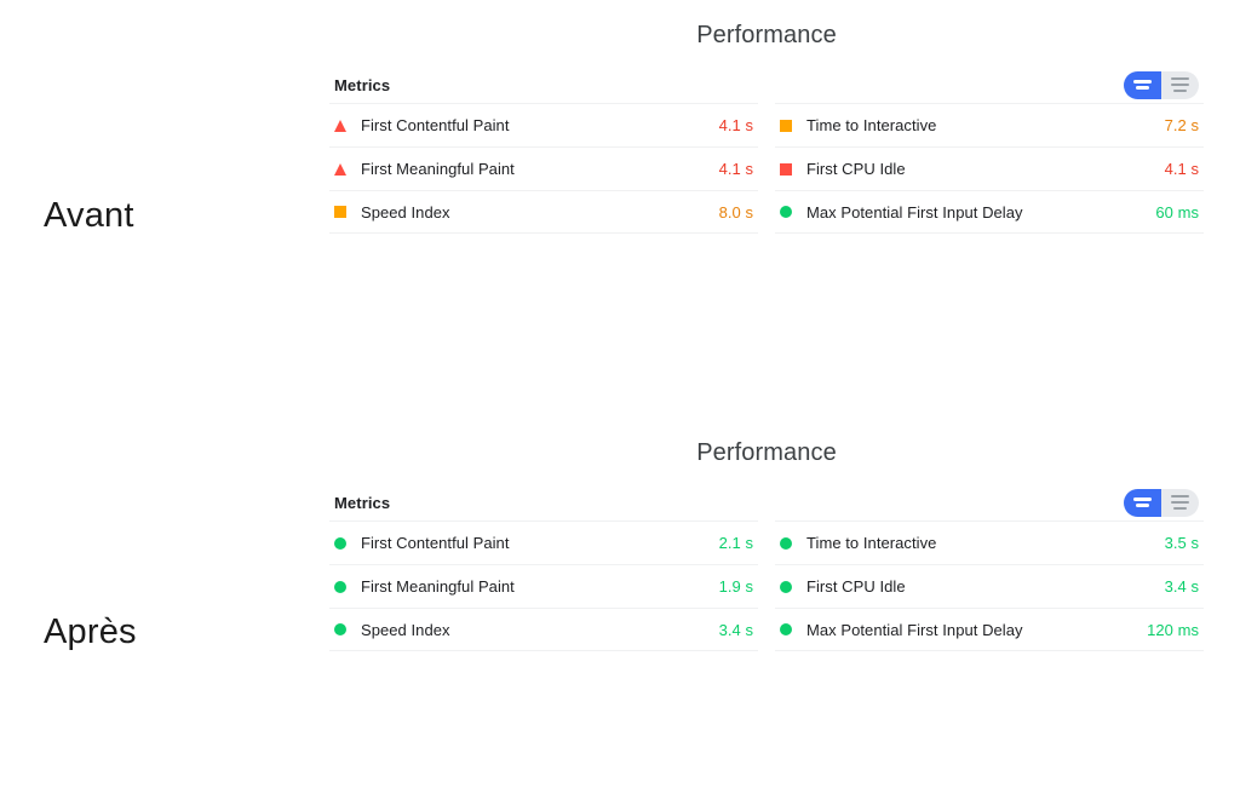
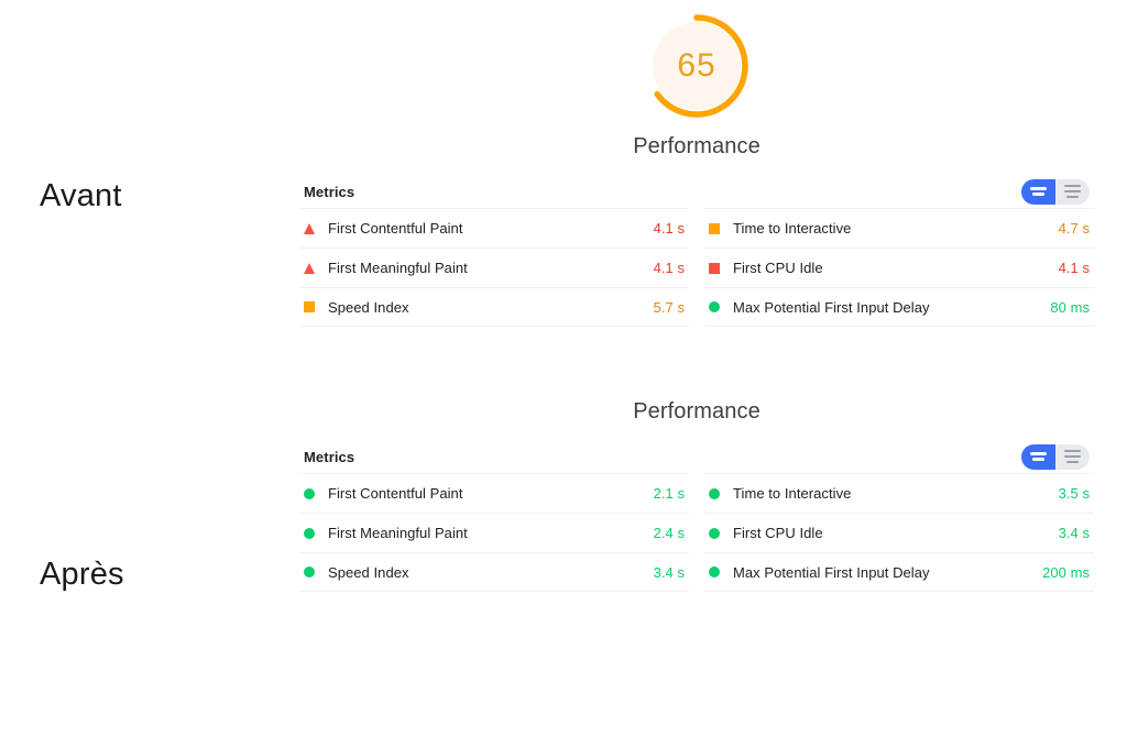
  Avant
  Après
+ 65
  Performance
  Metrics
  First Contentful Paint
  4.1 s
  First Meaningful Paint
  4.1 s
  Speed Index
- 8.0 s
+ 5.7 s
  Time to Interactive
- 7.2 s
+ 4.7 s
  First CPU Idle
  4.1 s
  Max Potential First Input Delay
- 60 ms
+ 80 ms
  Performance
  Metrics
  First Contentful Paint
  2.1 s
  First Meaningful Paint
- 1.9 s
+ 2.4 s
  Speed Index
  3.4 s
  Time to Interactive
  3.5 s
  First CPU Idle
  3.4 s
  Max Potential First Input Delay
- 120 ms
+ 200 ms
